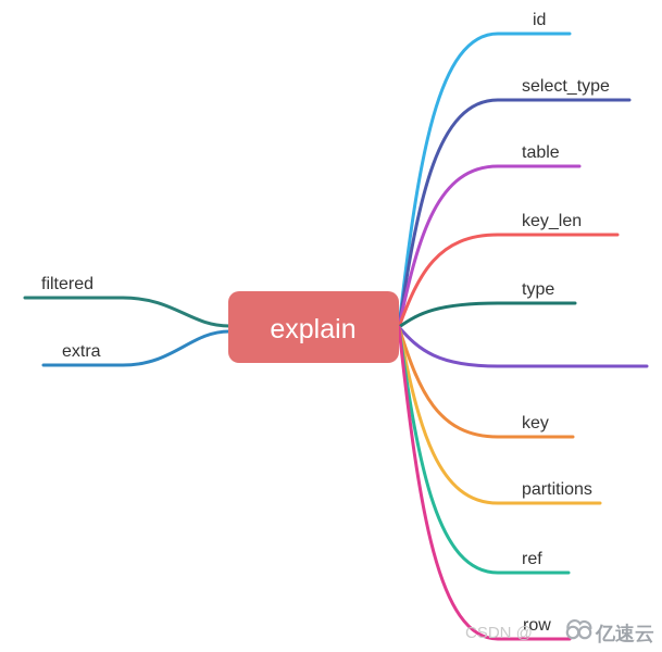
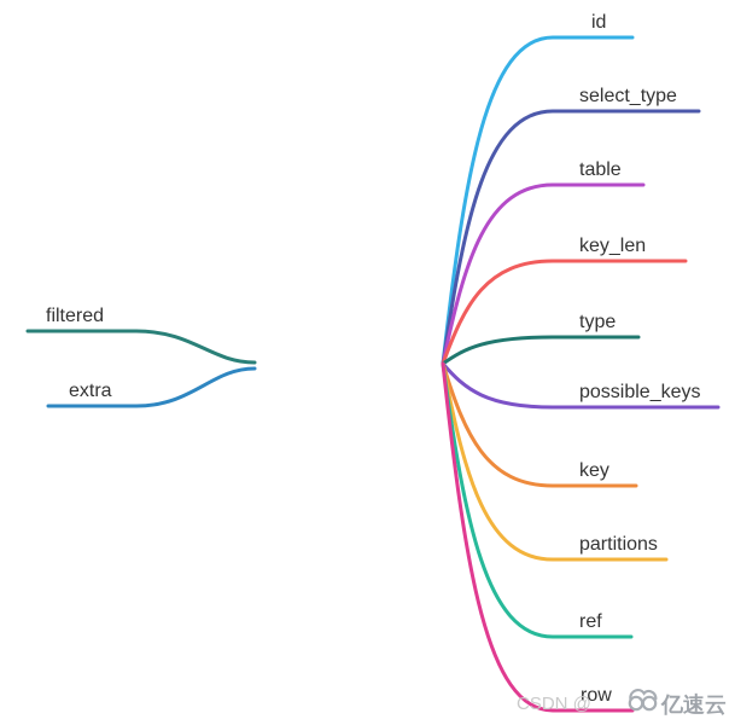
  id
  select_type
  table
  key_len
  type
+ possible_keys
  key
  partitions
  ref
  row
  filtered
  extra
- explain
  CSDN @
  亿速云
